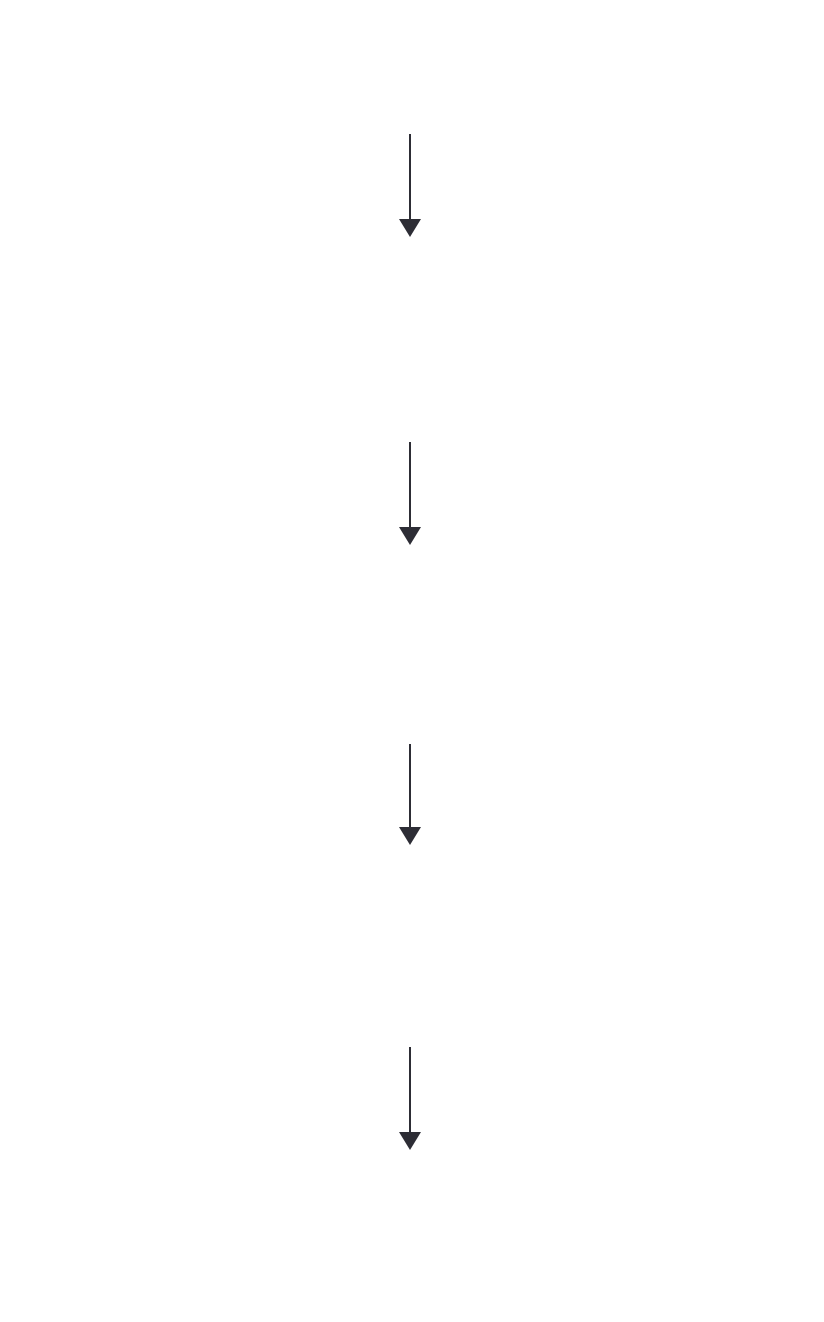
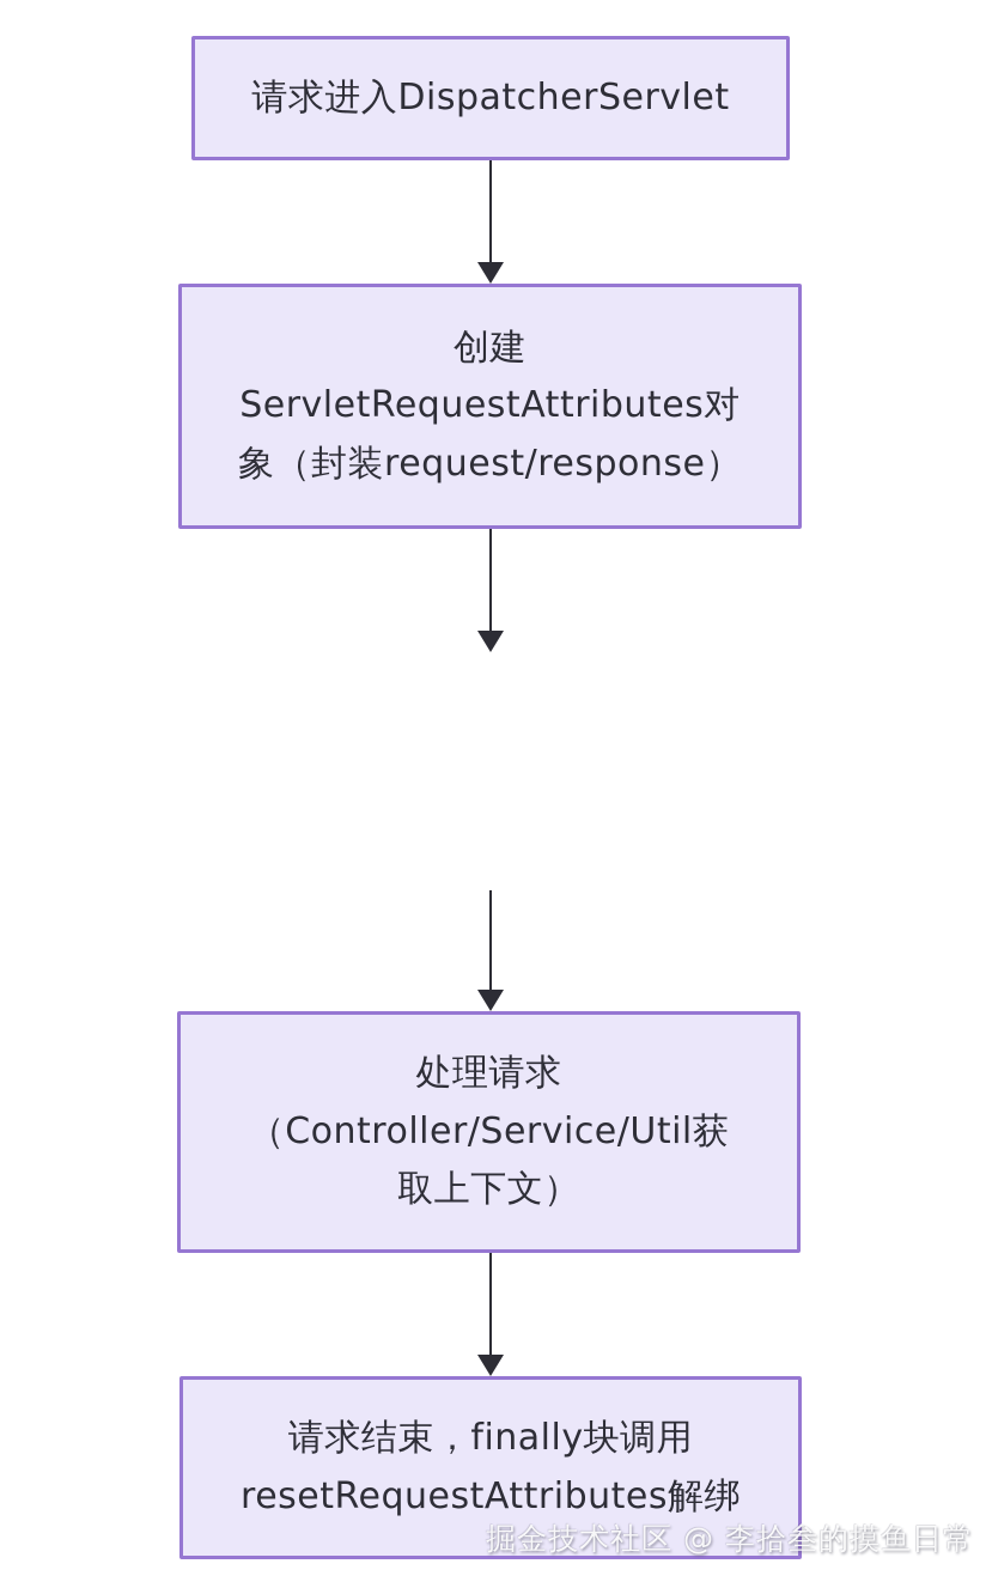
+ 请求进入DispatcherServlet
+ 创建
+ ServletRequestAttributes对
+ 象（封装request/response）
+ 处理请求
+ （Controller/Service/Util获
+ 取上下文）
+ 请求结束，finally块调用
+ resetRequestAttributes解绑
+ 掘金技术社区 @ 李拾叁的摸鱼日常
